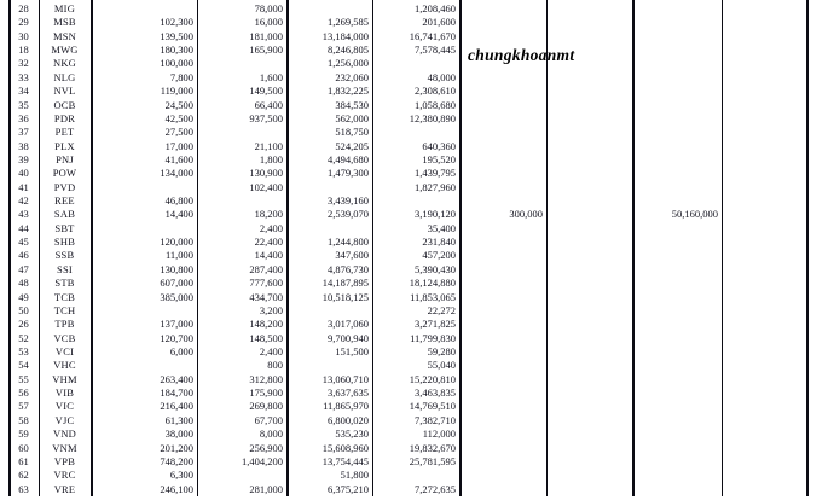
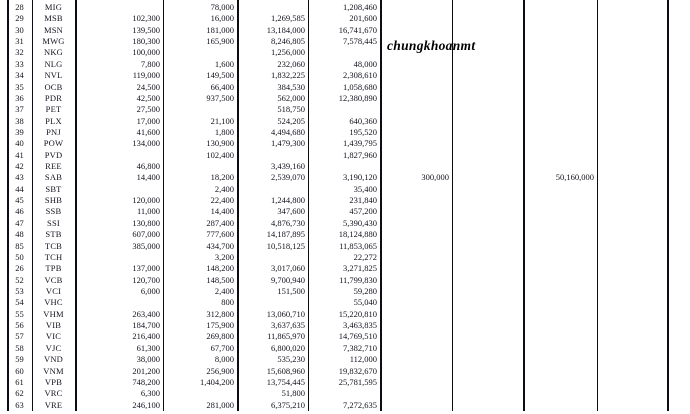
  28
  MIG
  78,000
  1,208,460
  29
  MSB
  102,300
  16,000
  1,269,585
  201,600
  30
  MSN
  139,500
  181,000
  13,184,000
  16,741,670
- 18
+ 31
  MWG
  180,300
  165,900
  8,246,805
  7,578,445
  32
  NKG
  100,000
  1,256,000
  33
  NLG
  7,800
  1,600
  232,060
  48,000
  34
  NVL
  119,000
  149,500
  1,832,225
  2,308,610
  35
  OCB
  24,500
  66,400
  384,530
  1,058,680
  36
  PDR
  42,500
  937,500
  562,000
  12,380,890
  37
  PET
  27,500
  518,750
  38
  PLX
  17,000
  21,100
  524,205
  640,360
  39
  PNJ
  41,600
  1,800
  4,494,680
  195,520
  40
  POW
  134,000
  130,900
  1,479,300
  1,439,795
  41
  PVD
  102,400
  1,827,960
  42
  REE
  46,800
  3,439,160
  43
  SAB
  14,400
  18,200
  2,539,070
  3,190,120
  300,000
  50,160,000
  44
  SBT
  2,400
  35,400
  45
  SHB
  120,000
  22,400
  1,244,800
  231,840
  46
  SSB
  11,000
  14,400
  347,600
  457,200
  47
  SSI
  130,800
  287,400
  4,876,730
  5,390,430
  48
  STB
  607,000
  777,600
  14,187,895
  18,124,880
- 49
+ 85
  TCB
  385,000
  434,700
  10,518,125
  11,853,065
  50
  TCH
  3,200
  22,272
  26
  TPB
  137,000
  148,200
  3,017,060
  3,271,825
  52
  VCB
  120,700
  148,500
  9,700,940
  11,799,830
  53
  VCI
  6,000
  2,400
  151,500
  59,280
  54
  VHC
  800
  55,040
  55
  VHM
  263,400
  312,800
  13,060,710
  15,220,810
  56
  VIB
  184,700
  175,900
  3,637,635
  3,463,835
  57
  VIC
  216,400
  269,800
  11,865,970
  14,769,510
  58
  VJC
  61,300
  67,700
  6,800,020
  7,382,710
  59
  VND
  38,000
  8,000
  535,230
  112,000
  60
  VNM
  201,200
  256,900
  15,608,960
  19,832,670
  61
  VPB
  748,200
  1,404,200
  13,754,445
  25,781,595
  62
  VRC
  6,300
  51,800
  63
  VRE
  246,100
  281,000
  6,375,210
  7,272,635
  chungkhoanmt
